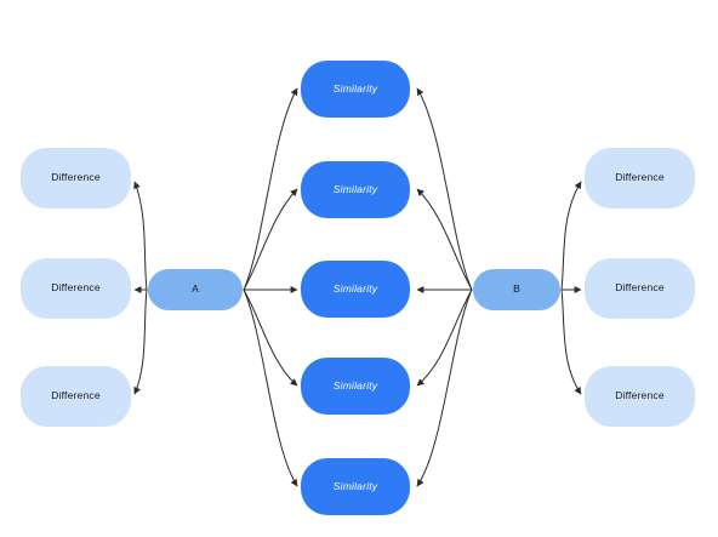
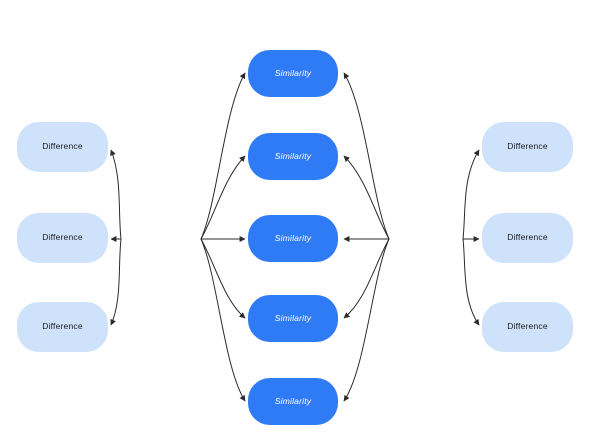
  Similarity
  Similarity
  Similarity
  Similarity
  Similarity
  Difference
  Difference
  Difference
  Difference
  Difference
  Difference
- A
- B
